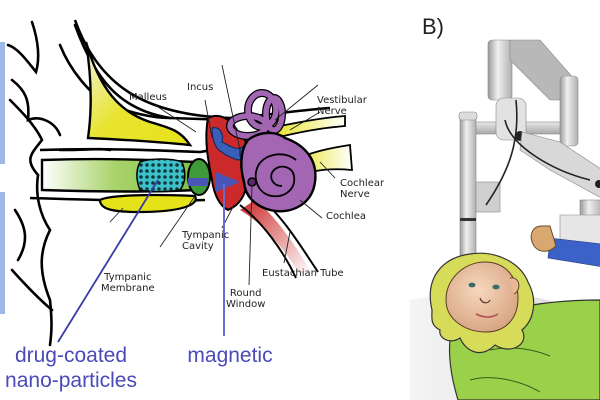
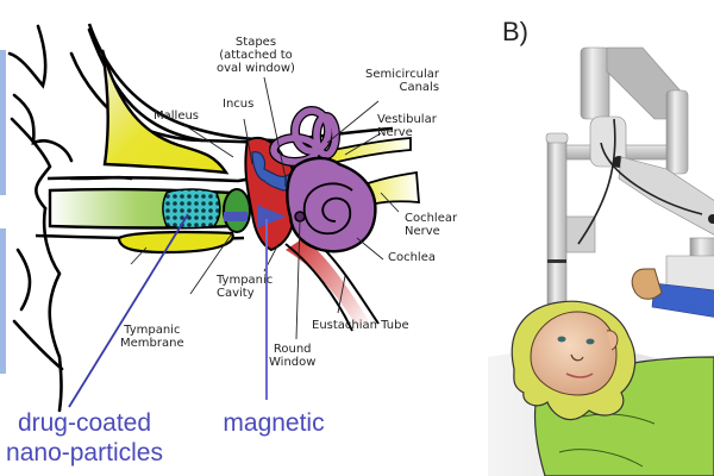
+ Stapes
+ (attached to
+ oval window)
+ Semicircular
+ Canals
  Malleus
  Incus
  Vestibular
  Nerve
  Cochlear
  Nerve
  Cochlea
  Tympanic
  Cavity
  Tympanic
  Membrane
  Eustachian Tube
  Round
  Window
  drug-coated
  nano-particles
  magnetic
  B)
